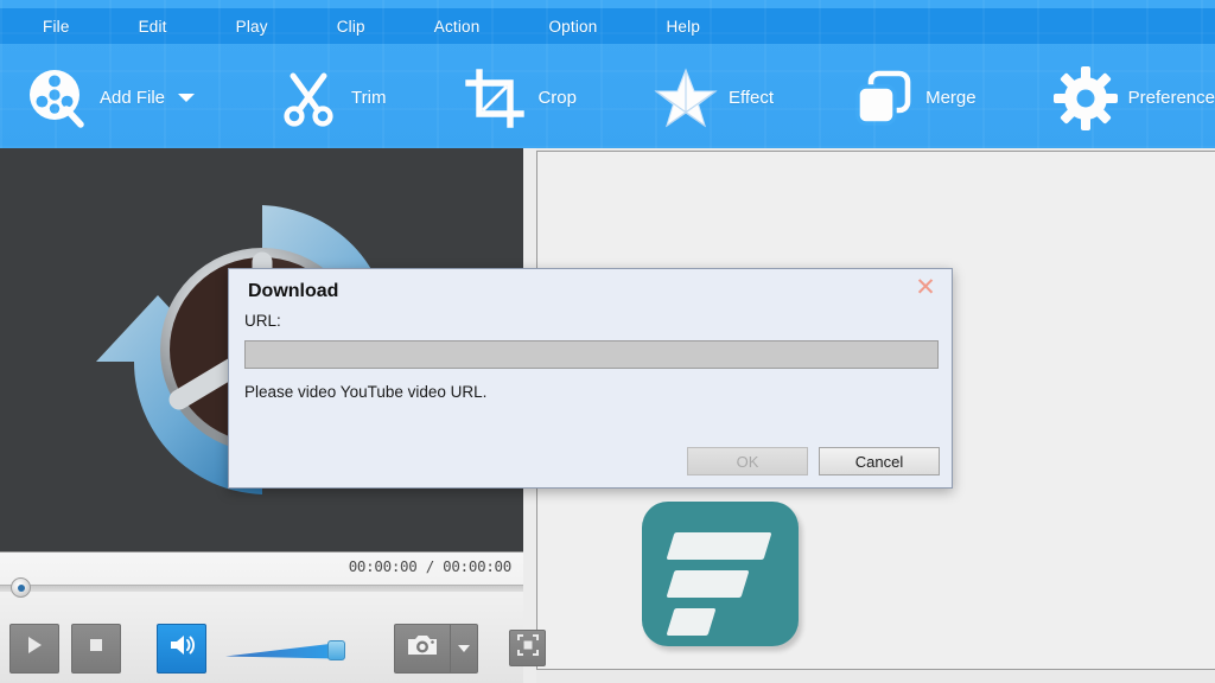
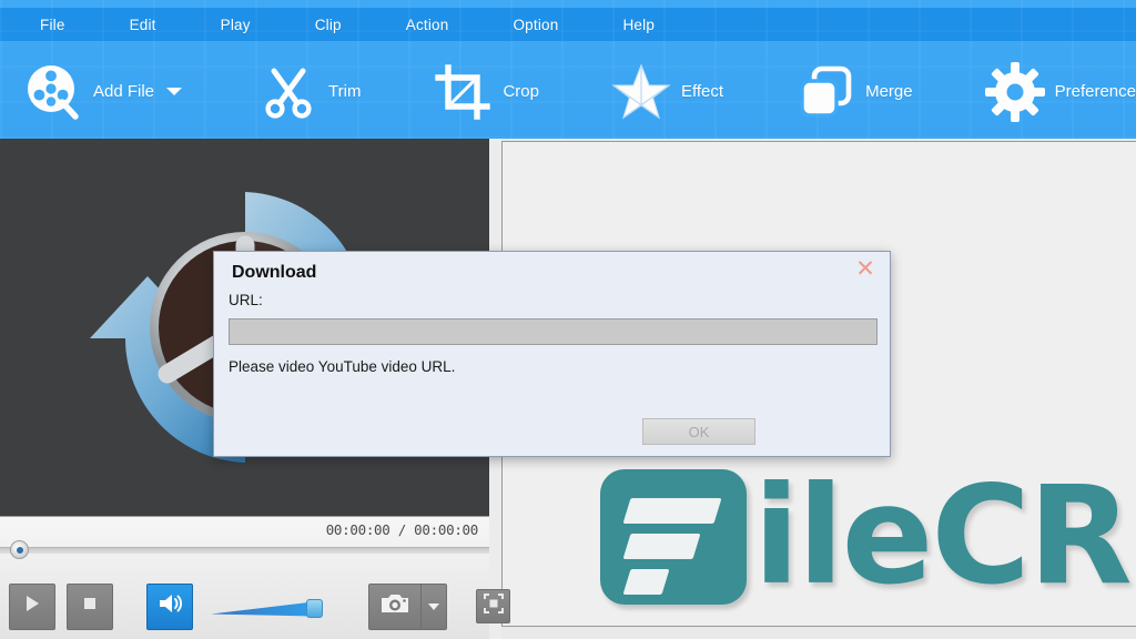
+ ileCR
  00:00:00 / 00:00:00
  Download
  ✕
  URL:
  Please video YouTube video URL.
  OK
- Cancel
